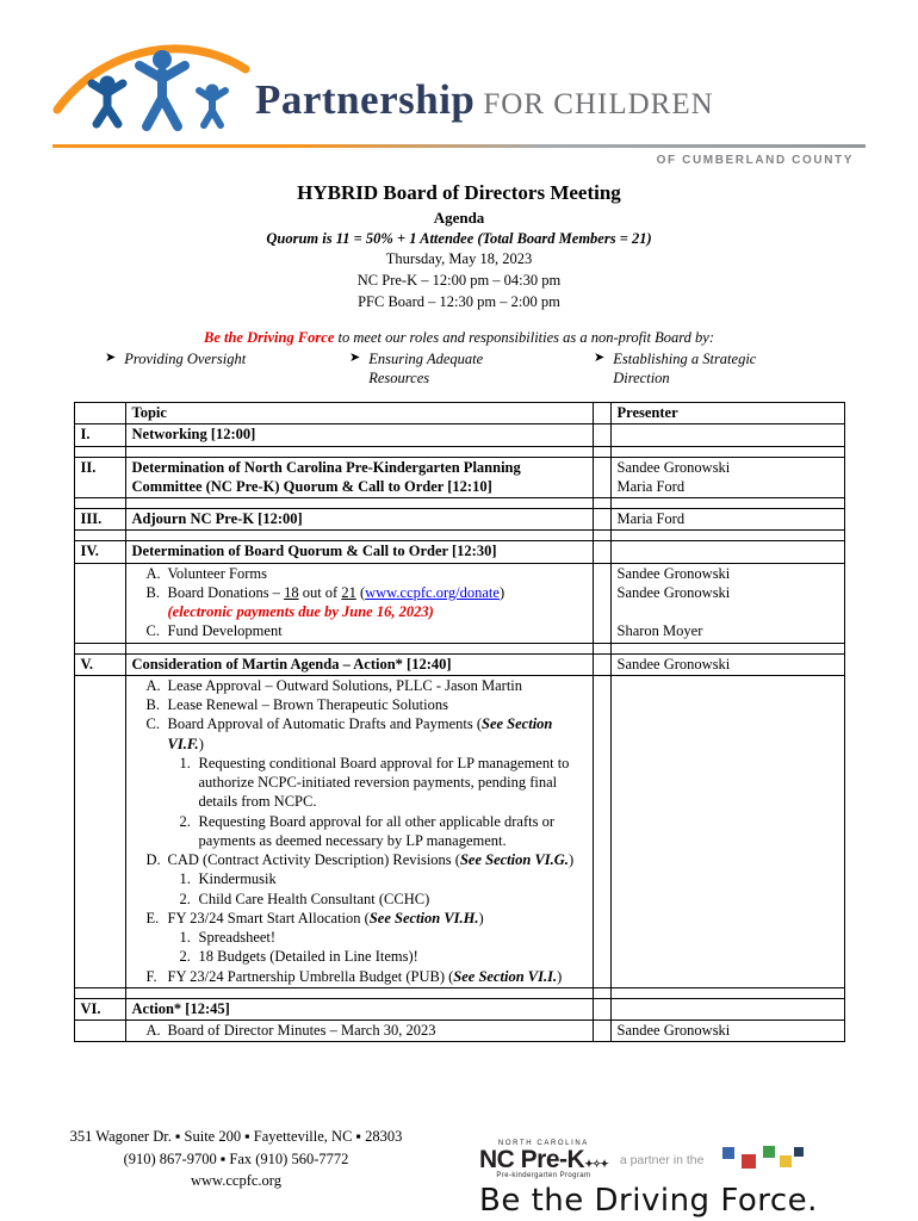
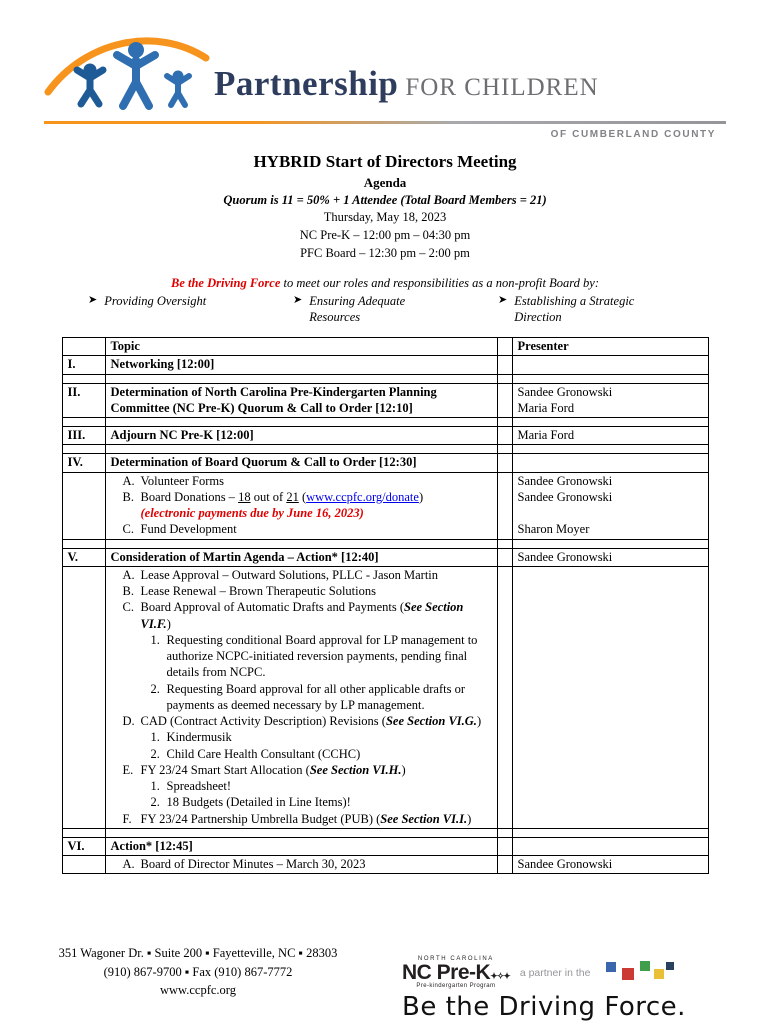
  Partnership FOR CHILDREN
  OF CUMBERLAND COUNTY
- HYBRID Board of Directors Meeting
+ HYBRID Start of Directors Meeting
  Agenda
  Quorum is 11 = 50% + 1 Attendee (Total Board Members = 21)
  Thursday, May 18, 2023
  NC Pre-K – 12:00 pm – 04:30 pm
  PFC Board – 12:30 pm – 2:00 pm
  Be the Driving Force to meet our roles and responsibilities as a non-profit Board by:
  ➤
  Providing Oversight
  ➤
  Ensuring Adequate Resources
  ➤
  Establishing a Strategic Direction
  	Topic		Presenter
  I.	Networking [12:00]
  II.	Determination of North Carolina Pre-Kindergarten Planning Committee (NC Pre-K) Quorum & Call to Order [12:10]		Sandee GronowskiMaria Ford
  III.	Adjourn NC Pre-K [12:00]		Maria Ford
  IV.	Determination of Board Quorum & Call to Order [12:30]
  	A. Volunteer FormsB. Board Donations – 18 out of 21 (www.ccpfc.org/donate)(electronic payments due by June 16, 2023)C. Fund Development		Sandee GronowskiSandee Gronowski Sharon Moyer
  V.	Consideration of Martin Agenda – Action* [12:40]		Sandee Gronowski
  	A. Lease Approval – Outward Solutions, PLLC - Jason MartinB. Lease Renewal – Brown Therapeutic SolutionsC. Board Approval of Automatic Drafts and Payments (See Section VI.F.)1. Requesting conditional Board approval for LP management to authorize NCPC-initiated reversion payments, pending final details from NCPC.2. Requesting Board approval for all other applicable drafts or payments as deemed necessary by LP management.D. CAD (Contract Activity Description) Revisions (See Section VI.G.)1. Kindermusik2. Child Care Health Consultant (CCHC)E. FY 23/24 Smart Start Allocation (See Section VI.H.)1. Spreadsheet!2. 18 Budgets (Detailed in Line Items)!F. FY 23/24 Partnership Umbrella Budget (PUB) (See Section VI.I.)
  VI.	Action* [12:45]
  	A. Board of Director Minutes – March 30, 2023		Sandee Gronowski
  351 Wagoner Dr. ▪ Suite 200 ▪ Fayetteville, NC ▪ 28303
- (910) 867-9700 ▪ Fax (910) 560-7772
+ (910) 867-9700 ▪ Fax (910) 867-7772
  www.ccpfc.org
  NC Pre-K✦✧✦
  a partner in the
  Be the Driving Force.
